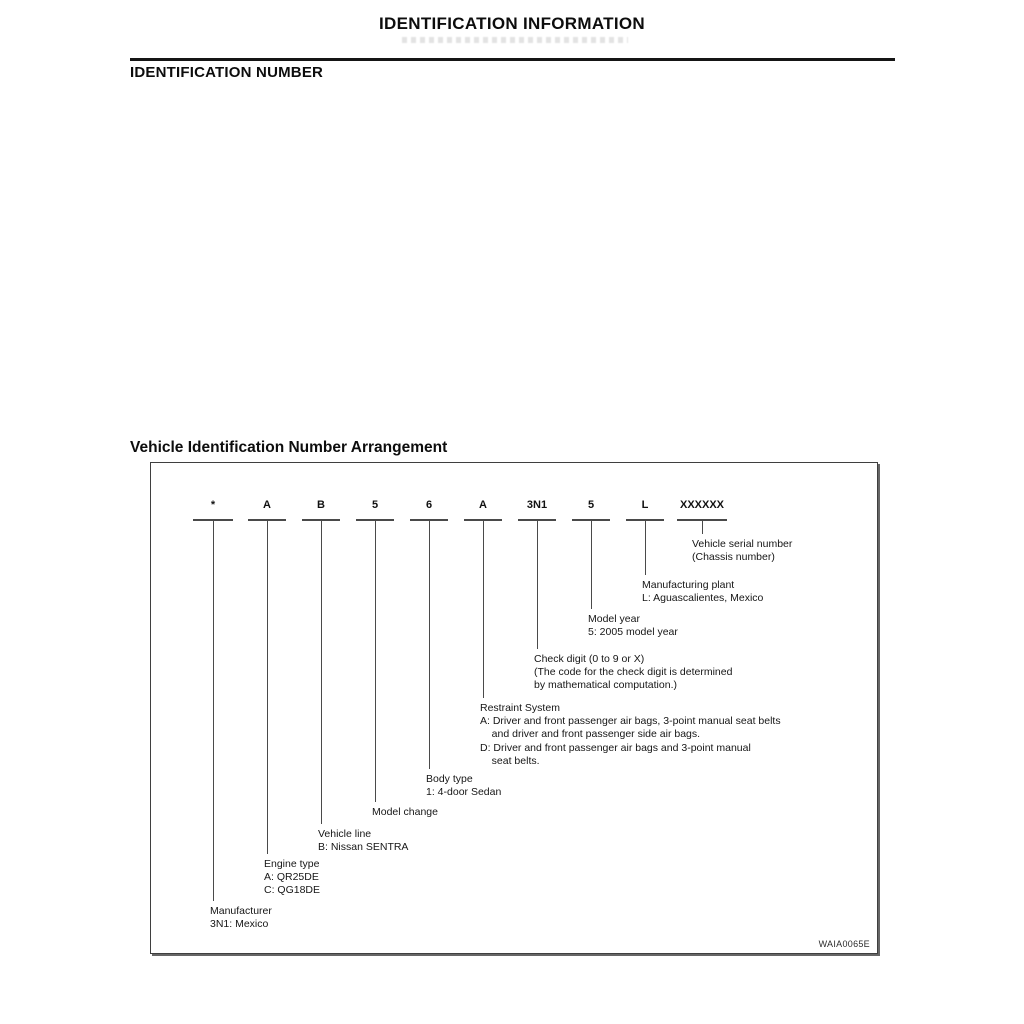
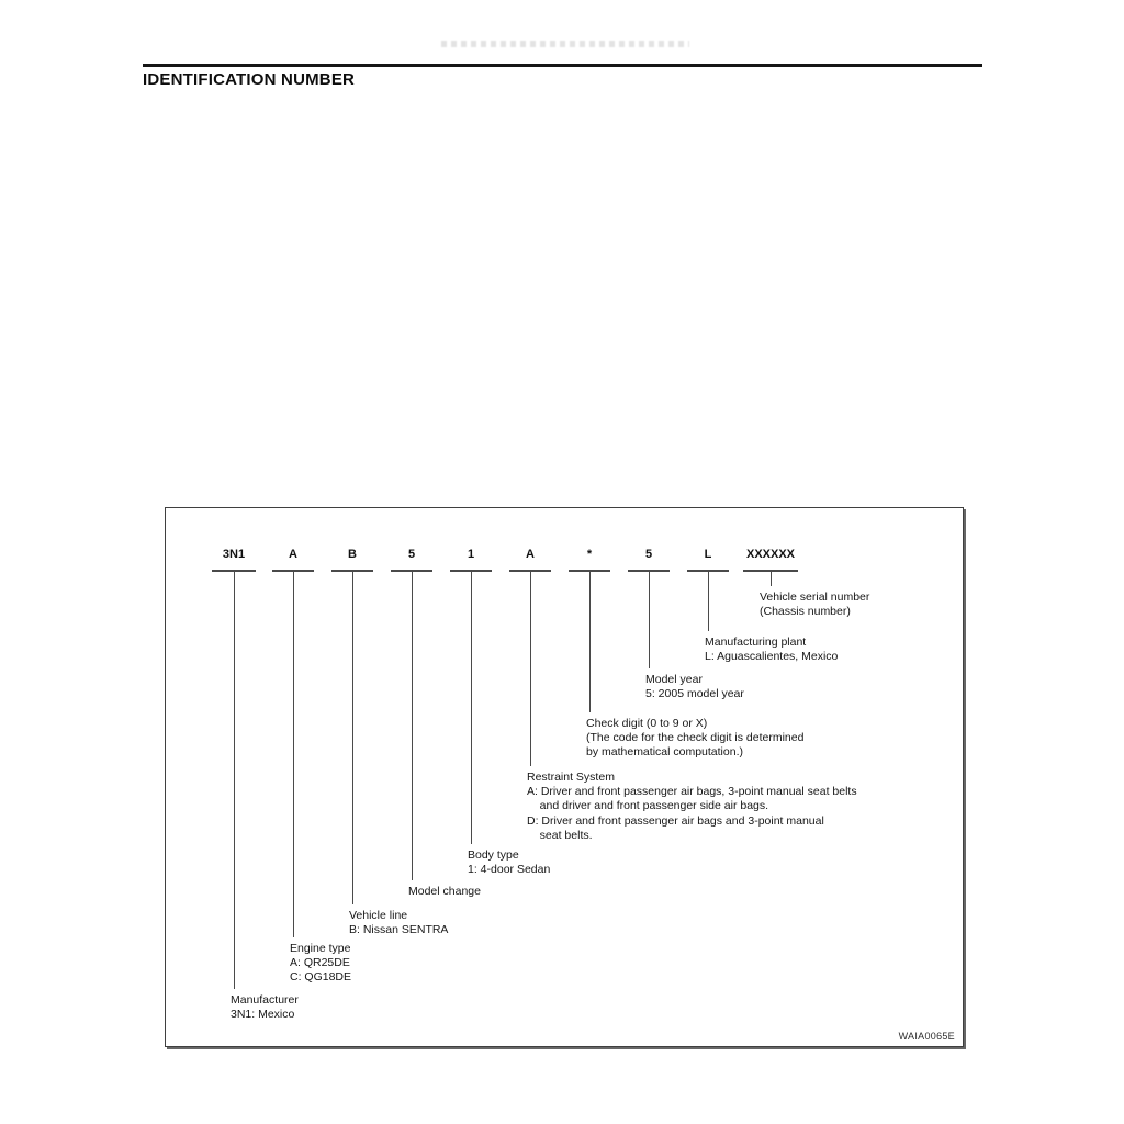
- IDENTIFICATION INFORMATION
  IDENTIFICATION NUMBER
- Vehicle Identification Number Arrangement
- *
+ 3N1
  Manufacturer
  3N1: Mexico
  A
  Engine type
  A: QR25DE
  C: QG18DE
  B
  Vehicle line
  B: Nissan SENTRA
  5
  Model change
- 6
+ 1
  Body type
  1: 4-door Sedan
  A
  Restraint System
  A: Driver and front passenger air bags, 3-point manual seat belts
  and driver and front passenger side air bags.
  D: Driver and front passenger air bags and 3-point manual
  seat belts.
- 3N1
+ *
  Check digit (0 to 9 or X)
  (The code for the check digit is determined
  by mathematical computation.)
  5
  Model year
  5: 2005 model year
  L
  Manufacturing plant
  L: Aguascalientes, Mexico
  XXXXXX
  Vehicle serial number
  (Chassis number)
  WAIA0065E
